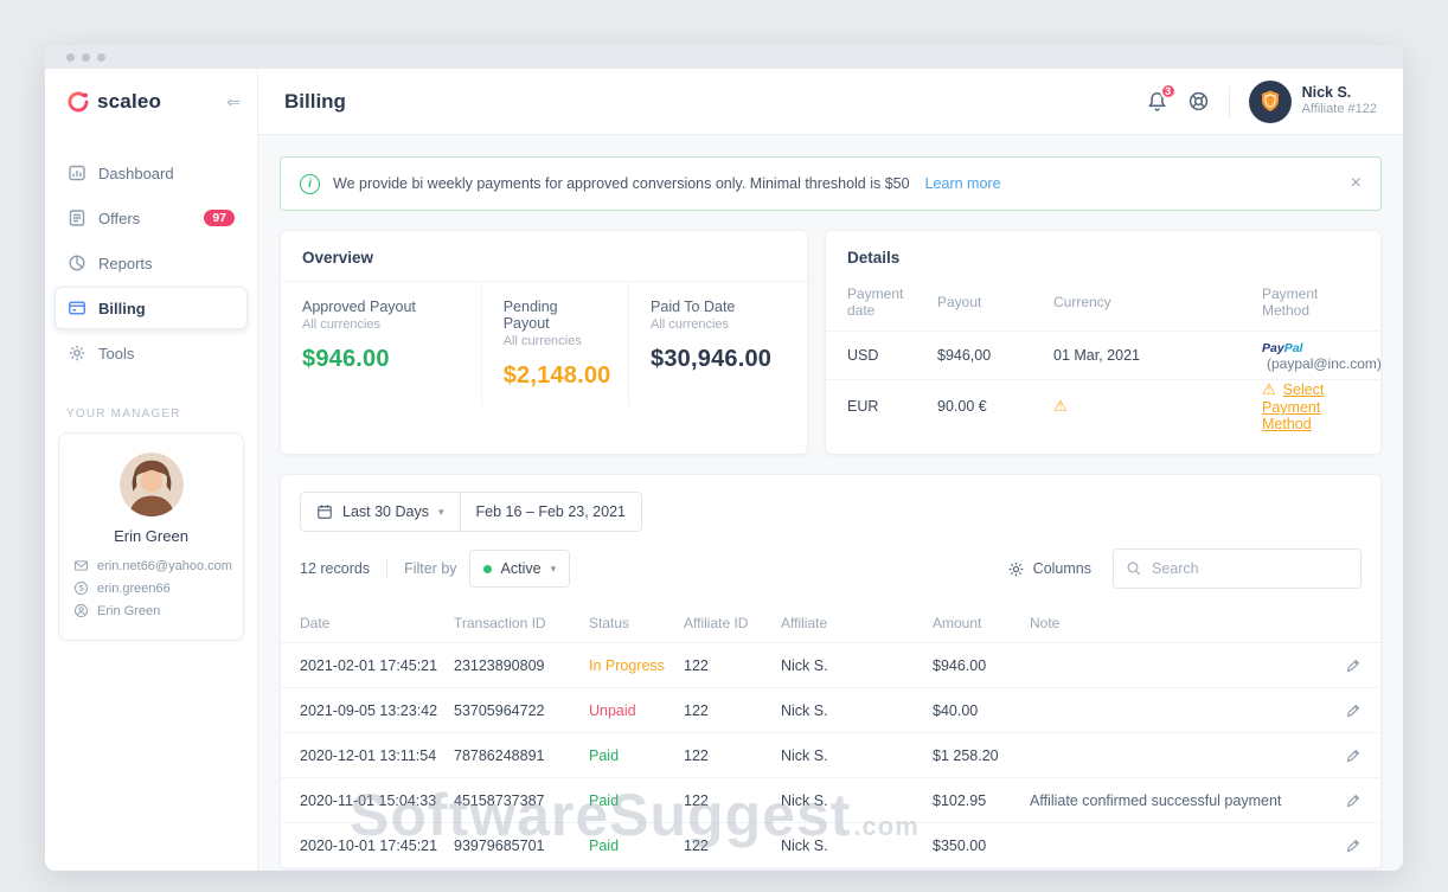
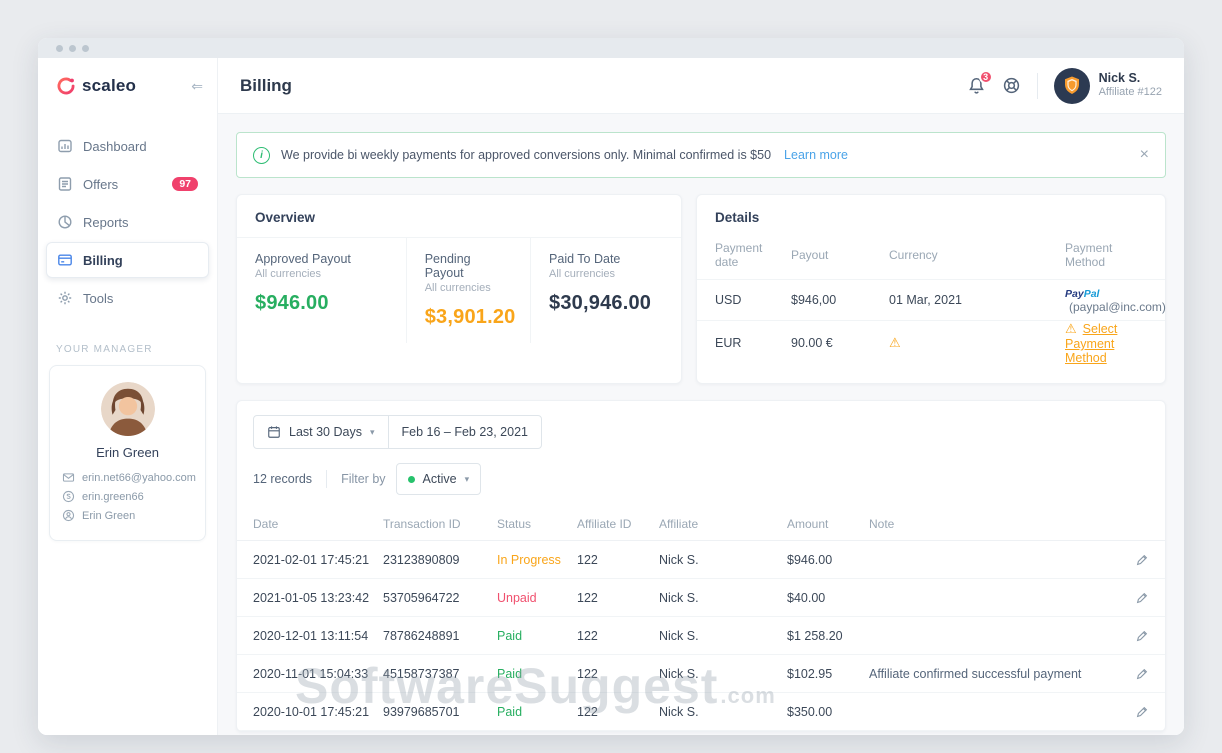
  scaleo
  ⇐
  Dashboard
  Offers
  97
  Reports
  Billing
  Tools
  YOUR MANAGER
  Erin Green
  erin.net66@yahoo.com
  erin.green66
  Erin Green
  Billing
  3
  Nick S.
  Affiliate #122
  i
- We provide bi weekly payments for approved conversions only. Minimal threshold is $50
+ We provide bi weekly payments for approved conversions only. Minimal confirmed is $50
  Learn more
  ×
  Overview
  Approved Payout
  All currencies
  $946.00
  Pending Payout
  All currencies
- $2,148.00
+ $3,901.20
  Paid To Date
  All currencies
  $30,946.00
  Details
  Payment date
  Payout
  Currency
  Payment Method
  USD
  $946,00
  01 Mar, 2021
  PayPal (paypal@inc.com)
  EUR
  90.00 €
  ⚠
  ⚠ Select Payment Method
  Last 30 Days
  ▾
  Feb 16 – Feb 23, 2021
  12 records
  Filter by
  Active
  ▾
- Columns
- Search
  Date
  Transaction ID
  Status
  Affiliate ID
  Affiliate
  Amount
  Note
  2021-02-01 17:45:21
  23123890809
  In Progress
  122
  Nick S.
  $946.00
- 2021-09-05 13:23:42
+ 2021-01-05 13:23:42
  53705964722
  Unpaid
  122
  Nick S.
  $40.00
  2020-12-01 13:11:54
  78786248891
  Paid
  122
  Nick S.
  $1 258.20
  2020-11-01 15:04:33
  45158737387
  Paid
  122
  Nick S.
  $102.95
  Affiliate confirmed successful payment
  2020-10-01 17:45:21
  93979685701
  Paid
  122
  Nick S.
  $350.00
  SoftwareSuggest
  .com
